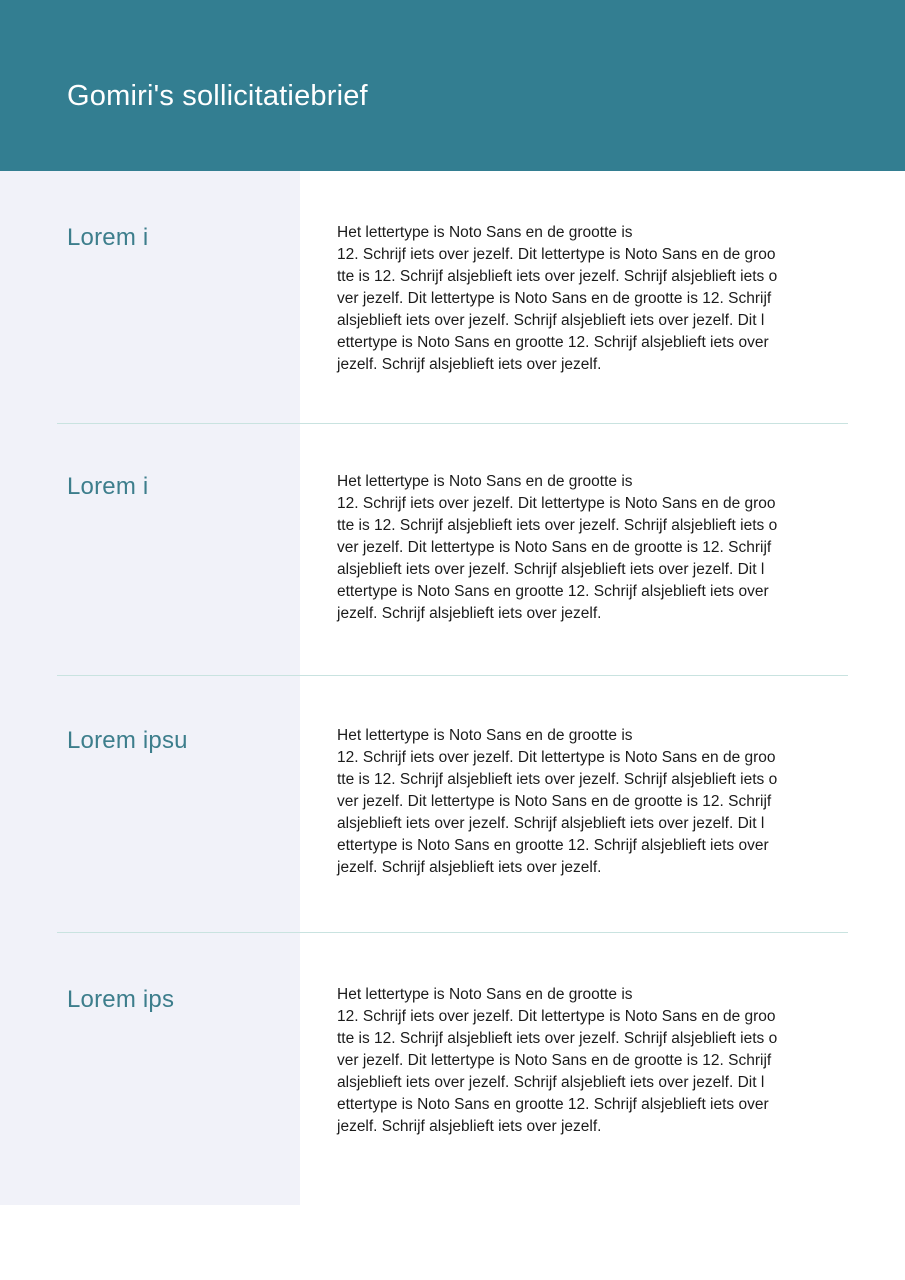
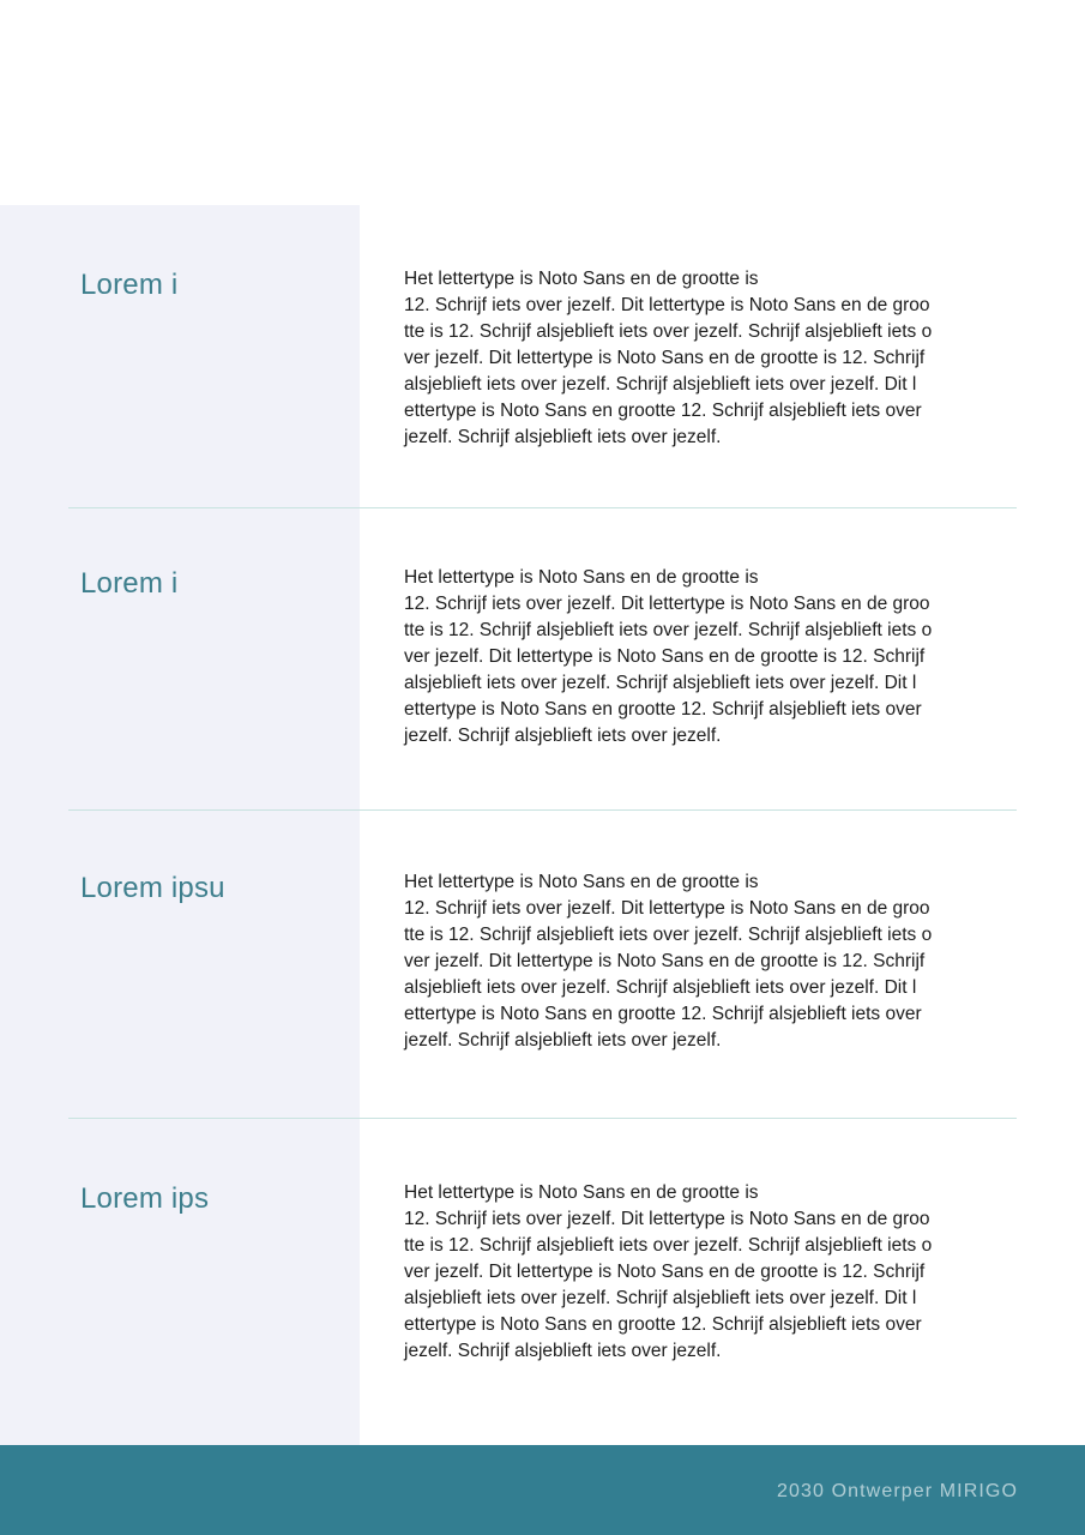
- Gomiri's sollicitatiebrief
  Lorem i
  Het lettertype is Noto Sans en de grootte is
  12. Schrijf iets over jezelf. Dit lettertype is Noto Sans en de groo
  tte is 12. Schrijf alsjeblieft iets over jezelf. Schrijf alsjeblieft iets o
  ver jezelf. Dit lettertype is Noto Sans en de grootte is 12. Schrijf
  alsjeblieft iets over jezelf. Schrijf alsjeblieft iets over jezelf. Dit l
  ettertype is Noto Sans en grootte 12. Schrijf alsjeblieft iets over
  jezelf. Schrijf alsjeblieft iets over jezelf.
  Lorem i
  Het lettertype is Noto Sans en de grootte is
  12. Schrijf iets over jezelf. Dit lettertype is Noto Sans en de groo
  tte is 12. Schrijf alsjeblieft iets over jezelf. Schrijf alsjeblieft iets o
  ver jezelf. Dit lettertype is Noto Sans en de grootte is 12. Schrijf
  alsjeblieft iets over jezelf. Schrijf alsjeblieft iets over jezelf. Dit l
  ettertype is Noto Sans en grootte 12. Schrijf alsjeblieft iets over
  jezelf. Schrijf alsjeblieft iets over jezelf.
  Lorem ipsu
  Het lettertype is Noto Sans en de grootte is
  12. Schrijf iets over jezelf. Dit lettertype is Noto Sans en de groo
  tte is 12. Schrijf alsjeblieft iets over jezelf. Schrijf alsjeblieft iets o
  ver jezelf. Dit lettertype is Noto Sans en de grootte is 12. Schrijf
  alsjeblieft iets over jezelf. Schrijf alsjeblieft iets over jezelf. Dit l
  ettertype is Noto Sans en grootte 12. Schrijf alsjeblieft iets over
  jezelf. Schrijf alsjeblieft iets over jezelf.
  Lorem ips
  Het lettertype is Noto Sans en de grootte is
  12. Schrijf iets over jezelf. Dit lettertype is Noto Sans en de groo
  tte is 12. Schrijf alsjeblieft iets over jezelf. Schrijf alsjeblieft iets o
  ver jezelf. Dit lettertype is Noto Sans en de grootte is 12. Schrijf
  alsjeblieft iets over jezelf. Schrijf alsjeblieft iets over jezelf. Dit l
  ettertype is Noto Sans en grootte 12. Schrijf alsjeblieft iets over
  jezelf. Schrijf alsjeblieft iets over jezelf.
+ 2030 Ontwerper MIRIGO
